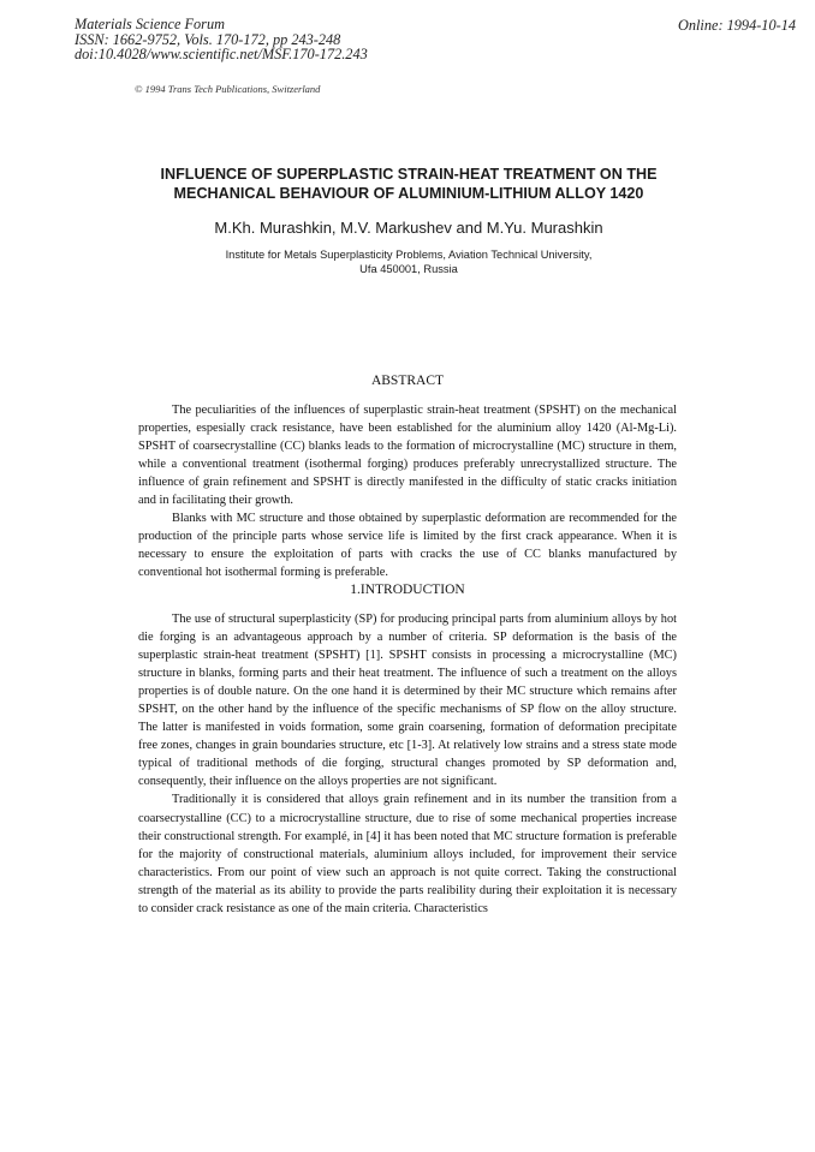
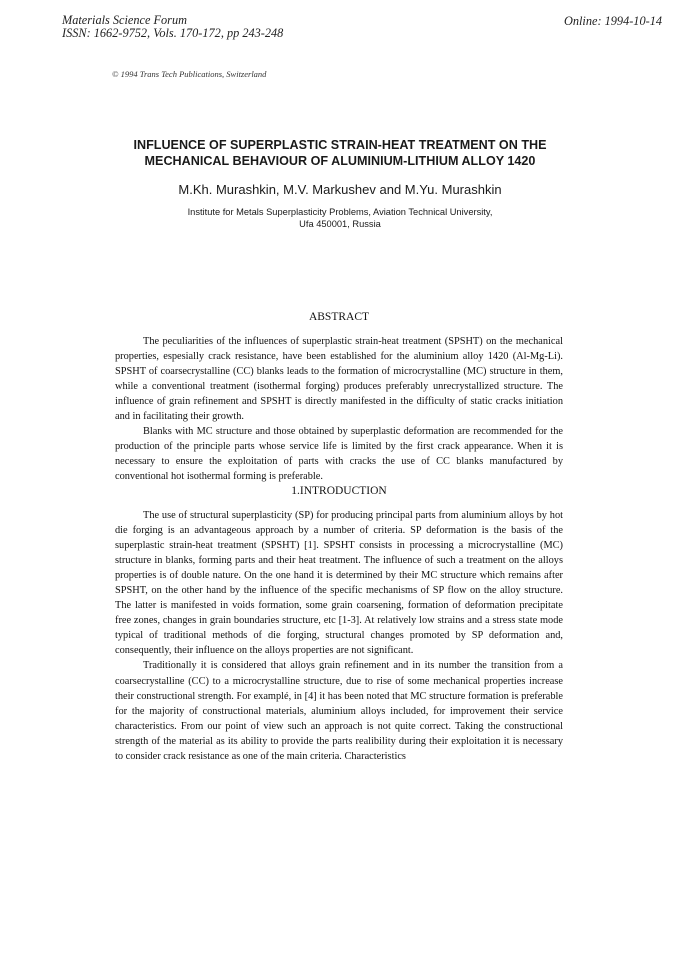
  Materials Science Forum
  ISSN: 1662-9752, Vols. 170-172, pp 243-248
- doi:10.4028/www.scientific.net/MSF.170-172.243
  Online: 1994-10-14
  © 1994 Trans Tech Publications, Switzerland
  INFLUENCE OF SUPERPLASTIC STRAIN-HEAT TREATMENT ON THE
  MECHANICAL BEHAVIOUR OF ALUMINIUM-LITHIUM ALLOY 1420
  M.Kh. Murashkin, M.V. Markushev and M.Yu. Murashkin
  Institute for Metals Superplasticity Problems, Aviation Technical University,
  Ufa 450001, Russia
  ABSTRACT
  The peculiarities of the influences of superplastic strain-heat treatment (SPSHT) on the mechanical properties, espesially crack resistance, have been established for the aluminium alloy 1420 (Al-Mg-Li). SPSHT of coarsecrystalline (CC) blanks leads to the formation of microcrystalline (MC) structure in them, while a conventional treatment (isothermal forging) produces preferably unrecrystallized structure. The influence of grain refinement and SPSHT is directly manifested in the difficulty of static cracks initiation and in facilitating their growth.
  Blanks with MC structure and those obtained by superplastic deformation are recommended for the production of the principle parts whose service life is limited by the first crack appearance. When it is necessary to ensure the exploitation of parts with cracks the use of CC blanks manufactured by conventional hot isothermal forming is preferable.
  1.INTRODUCTION
  The use of structural superplasticity (SP) for producing principal parts from aluminium alloys by hot die forging is an advantageous approach by a number of criteria. SP deformation is the basis of the superplastic strain-heat treatment (SPSHT) [1]. SPSHT consists in processing a microcrystalline (MC) structure in blanks, forming parts and their heat treatment. The influence of such a treatment on the alloys properties is of double nature. On the one hand it is determined by their MC structure which remains after SPSHT, on the other hand by the influence of the specific mechanisms of SP flow on the alloy structure. The latter is manifested in voids formation, some grain coarsening, formation of deformation precipitate free zones, changes in grain boundaries structure, etc [1-3]. At relatively low strains and a stress state mode typical of traditional methods of die forging, structural changes promoted by SP deformation and, consequently, their influence on the alloys properties are not significant.
  Traditionally it is considered that alloys grain refinement and in its number the transition from a coarsecrystalline (CC) to a microcrystalline structure, due to rise of some mechanical properties increase their constructional strength. For examplé, in [4] it has been noted that MC structure formation is preferable for the majority of constructional materials, aluminium alloys included, for improvement their service characteristics. From our point of view such an approach is not quite correct. Taking the constructional strength of the material as its ability to provide the parts realibility during their exploitation it is necessary to consider crack resistance as one of the main criteria. Characteristics
